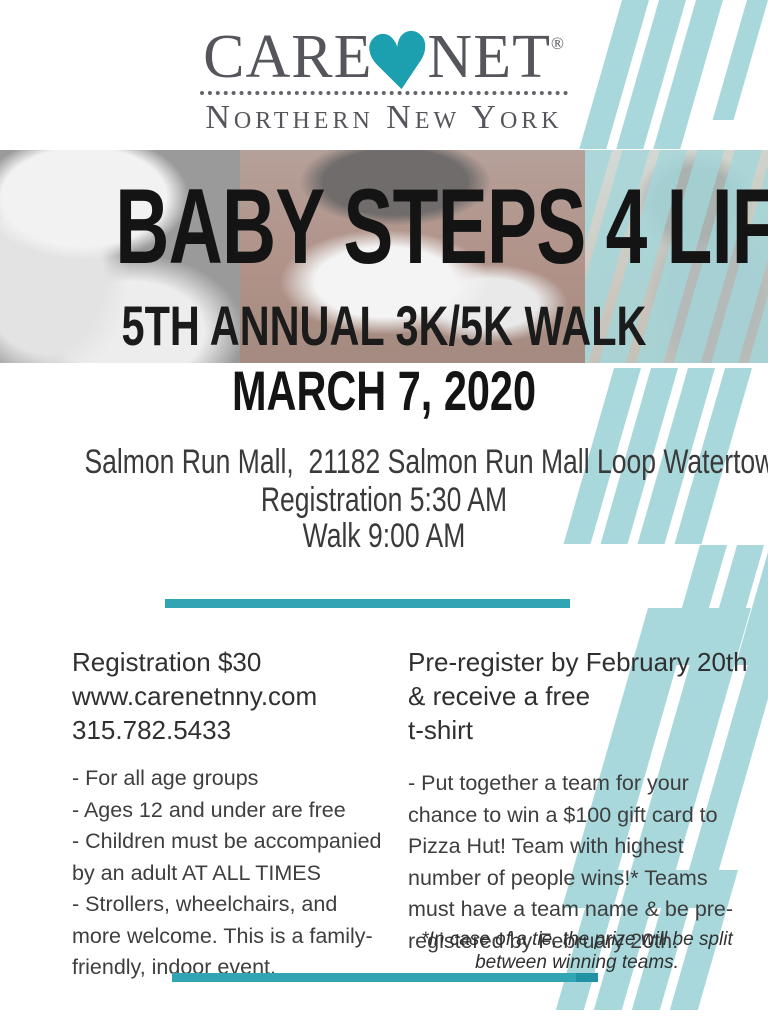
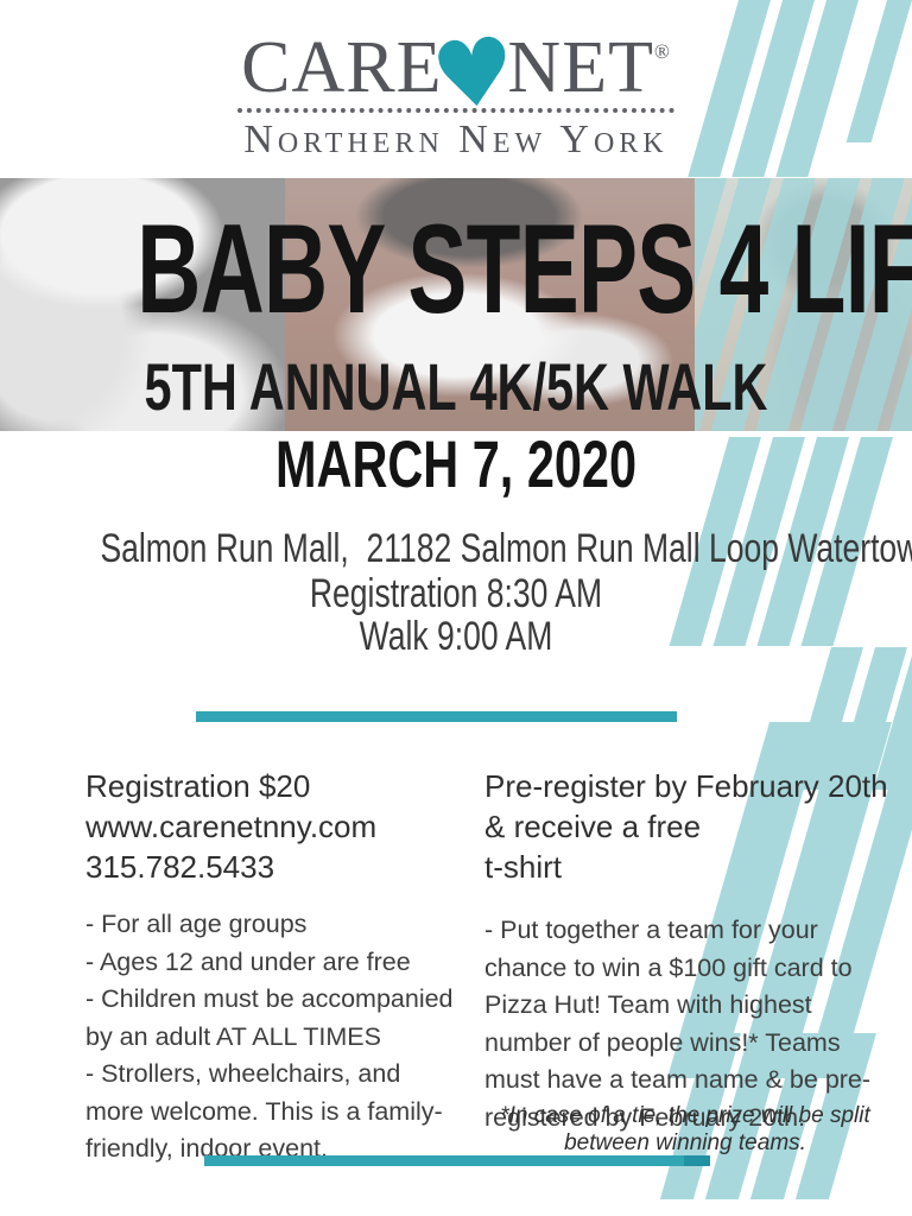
  Northern New York
  BABY STEPS 4 LIF
- 5TH ANNUAL 3K/5K WALK
+ 5TH ANNUAL 4K/5K WALK
  MARCH 7, 2020
  Salmon Run Mall, 21182 Salmon Run Mall Loop Watertow
- Registration 5:30 AM
+ Registration 8:30 AM
  Walk 9:00 AM
- Registration $30
+ Registration $20
  www.carenetnny.com
  315.782.5433
  - For all age groups
  - Ages 12 and under are free
  - Children must be accompanied by an adult AT ALL TIMES
  - Strollers, wheelchairs, and more welcome. This is a family-friendly, indoor event.
  Pre-register by February 20th
  & receive a free
  t-shirt
  - Put together a team for your chance to win a $100 gift card to Pizza Hut! Team with highest number of people wins!* Teams must have a team name & be pre-registered by February 20th.
  *In case of a tie, the prize will be split between winning teams.
